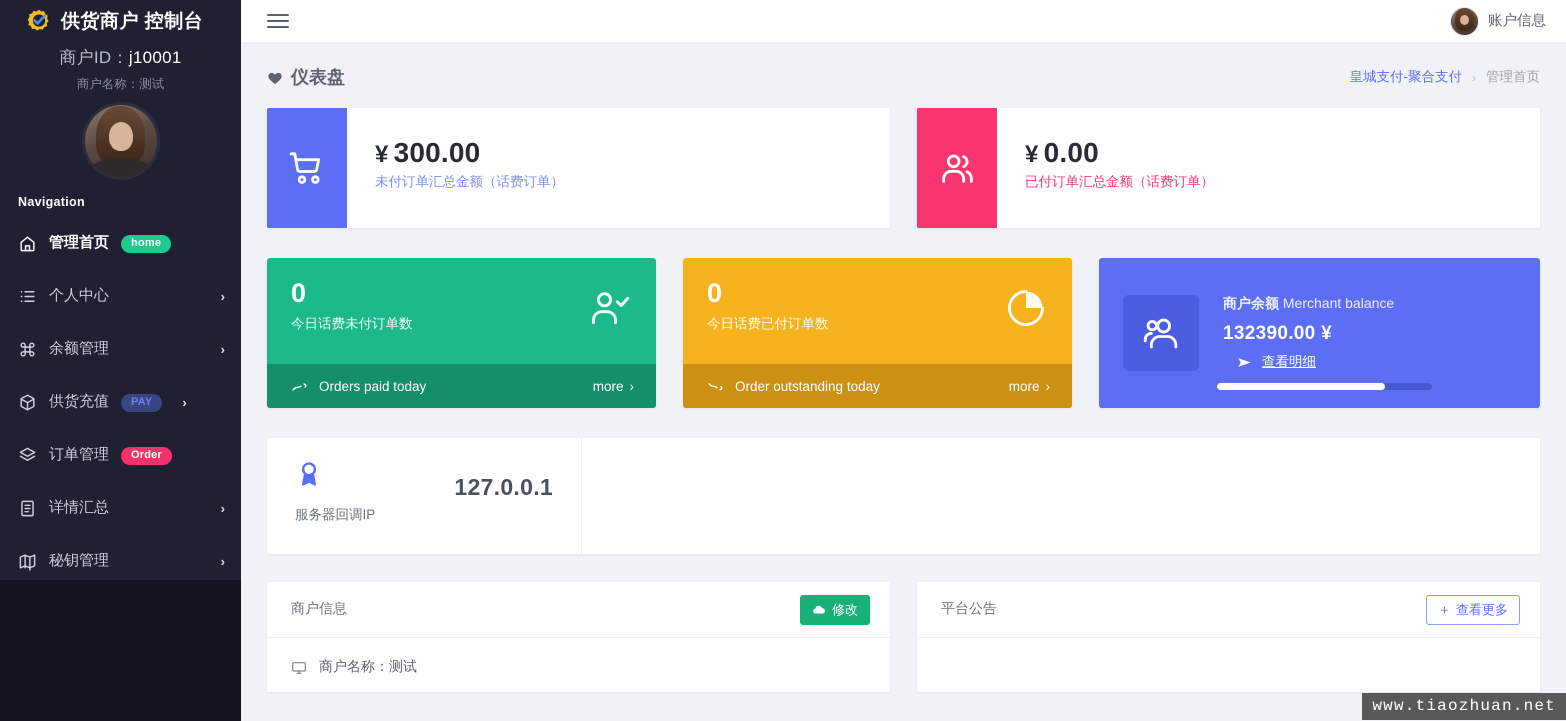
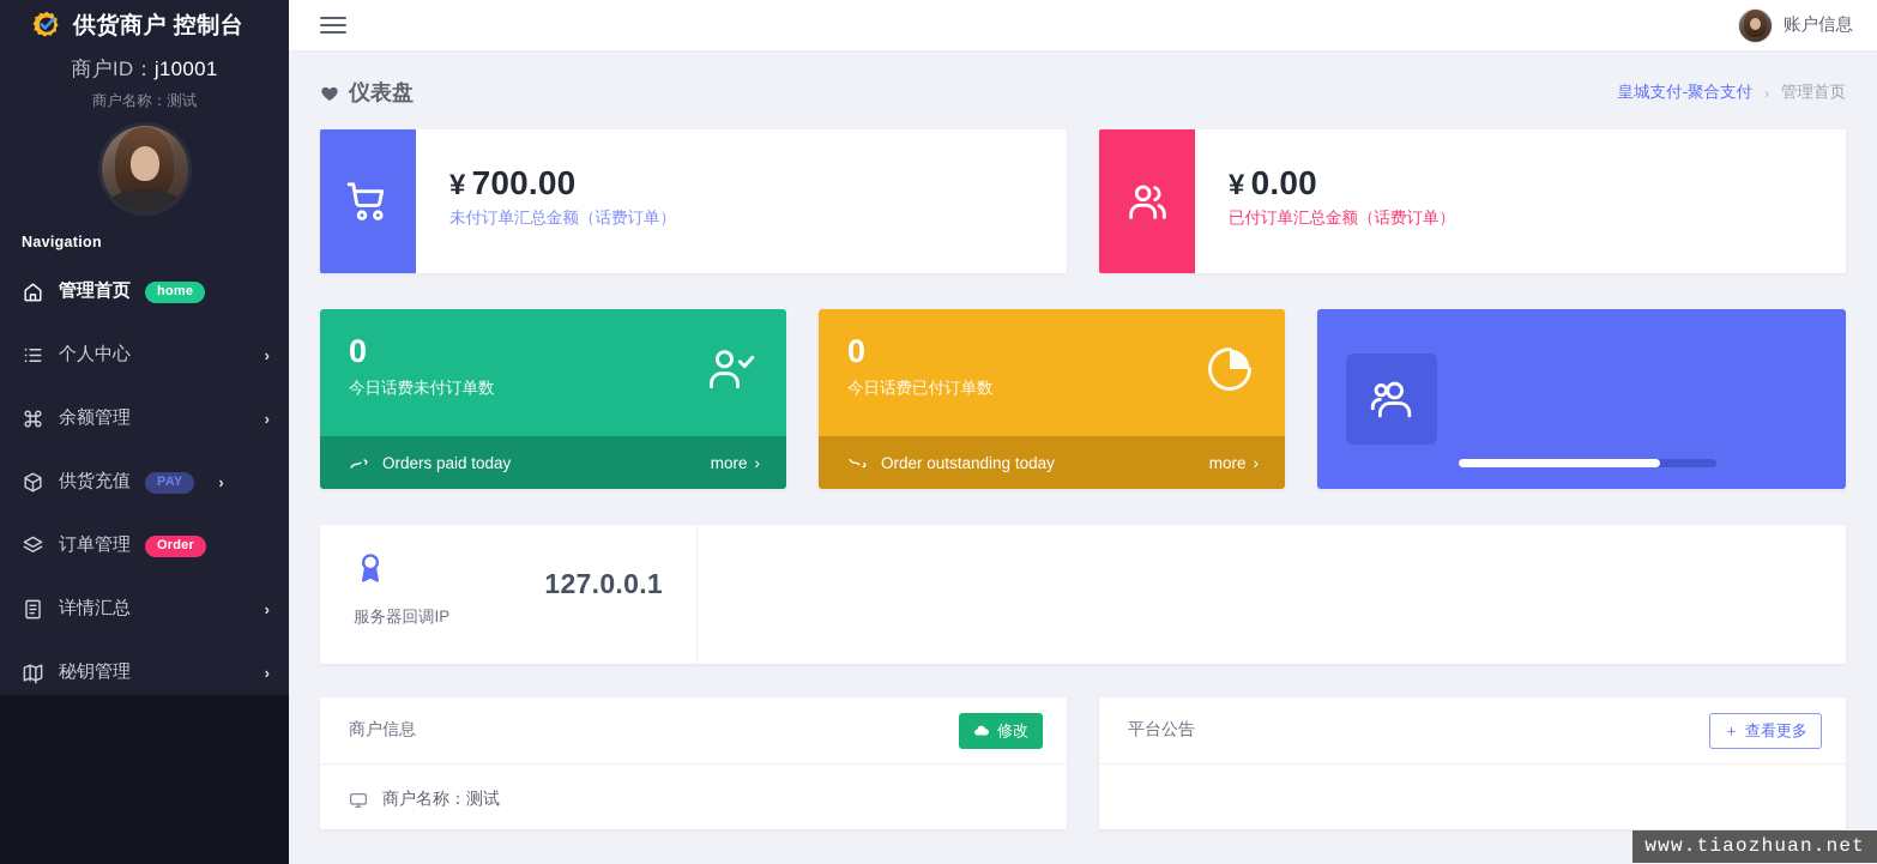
  供货商户 控制台
  商户ID：j10001
  商户名称：测试
  Navigation
  管理首页
  home
  个人中心
  ›
  余额管理
  ›
  供货充值
  PAY
  ›
  订单管理
  Order
  详情汇总
  ›
  秘钥管理
  ›
  账户信息
  仪表盘
  皇城支付-聚合支付
  ›
  管理首页
- ¥ 300.00
+ ¥ 700.00
  未付订单汇总金额（话费订单）
  ¥ 0.00
  已付订单汇总金额（话费订单）
  0
  今日话费未付订单数
  Orders paid today
  more
  ›
  0
  今日话费已付订单数
  Order outstanding today
  more
  ›
- 商户余额 Merchant balance
- 132390.00 ¥
- 查看明细
  服务器回调IP
  127.0.0.1
  商户信息
  修改
  商户名称：测试
  平台公告
  ＋
  查看更多
  www.tiaozhuan.net
